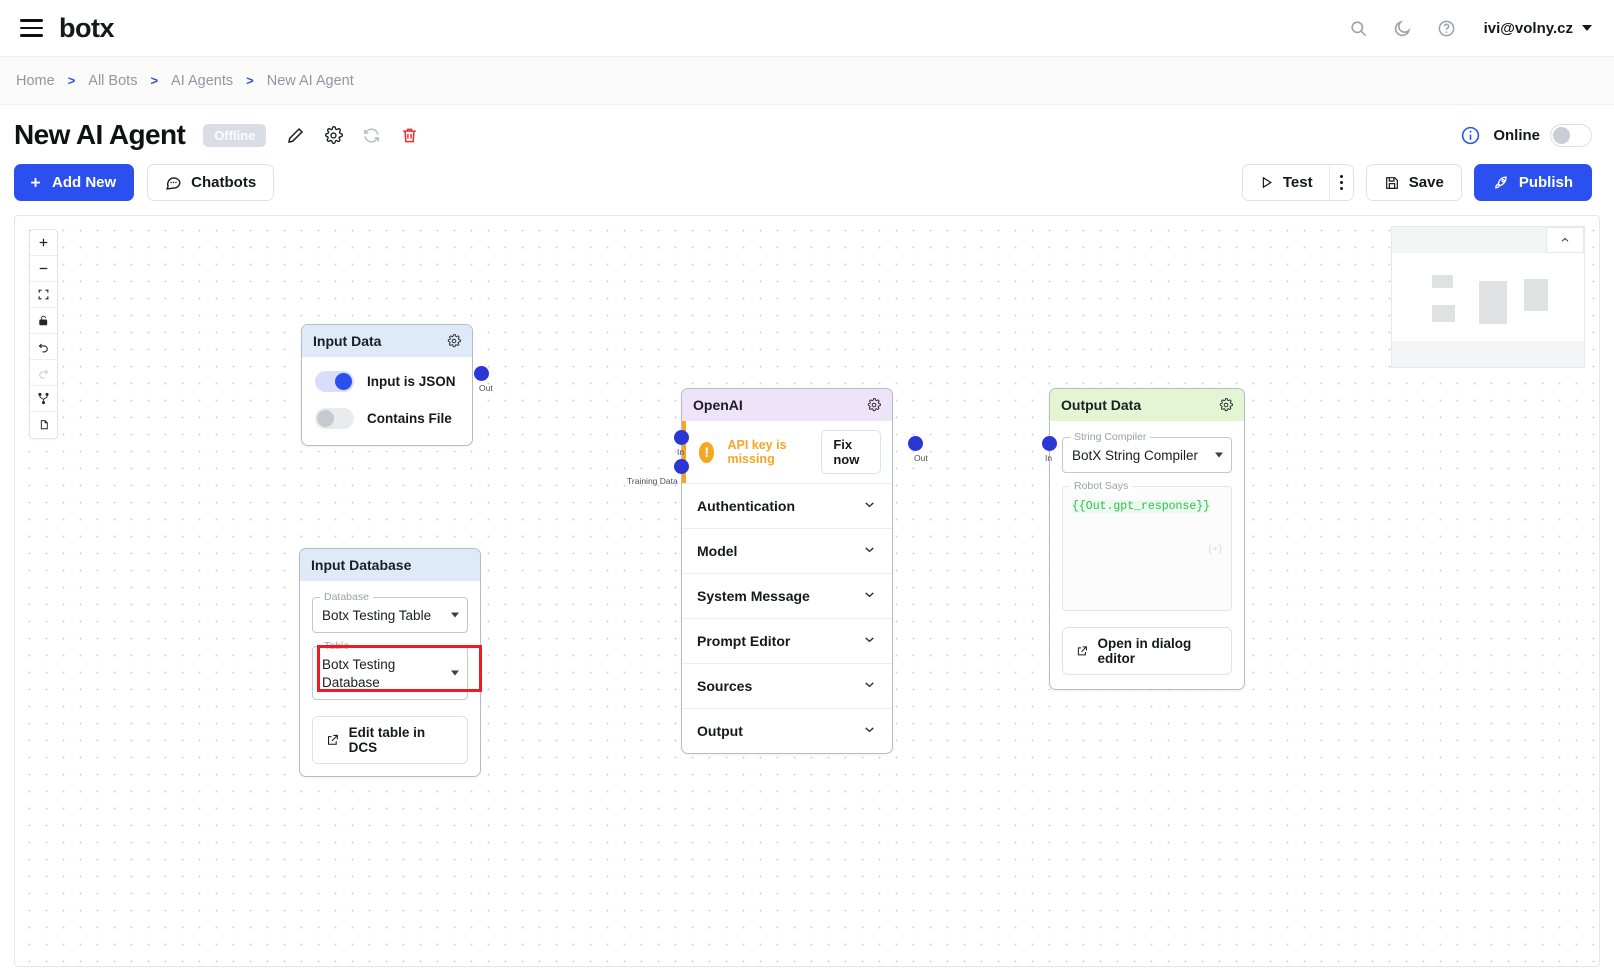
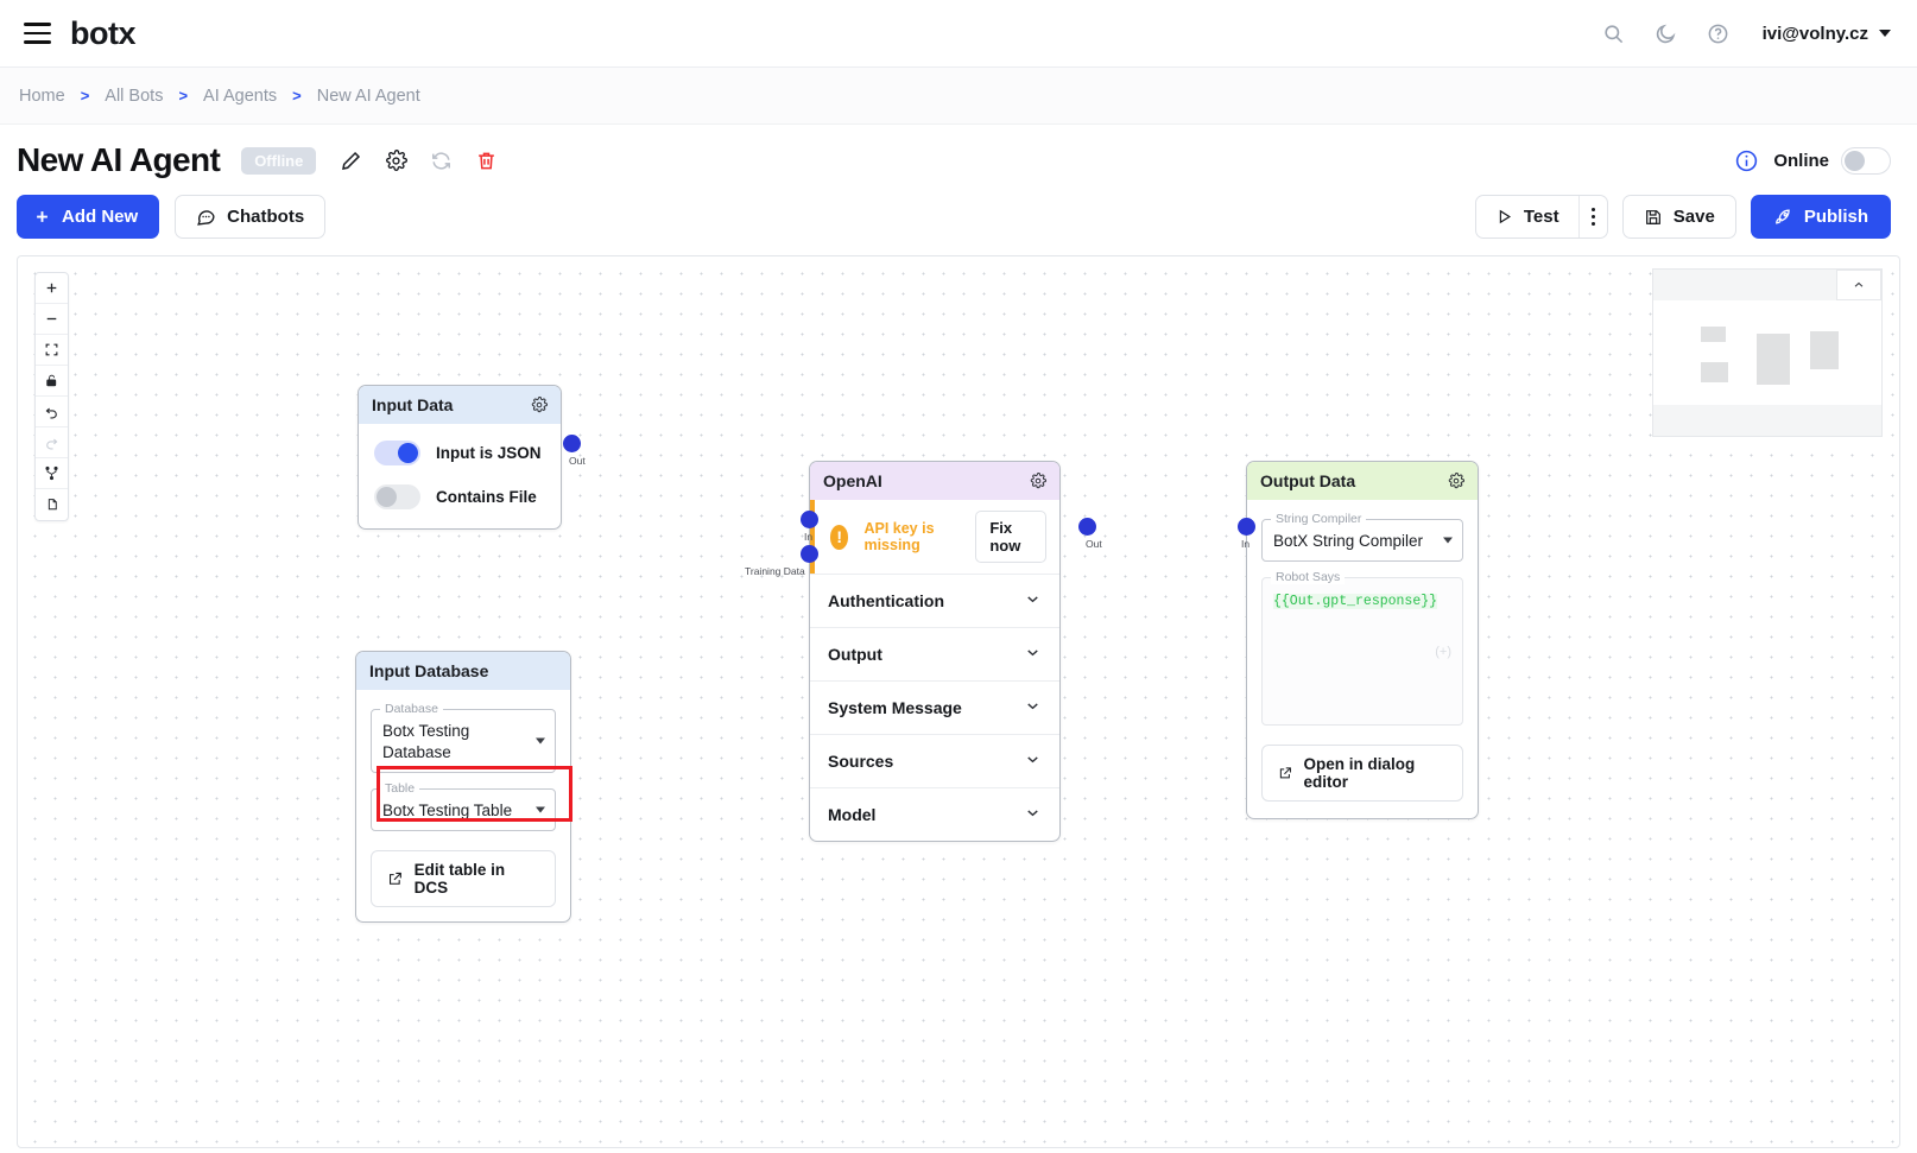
  botx
  ivi@volny.cz
  Home
  >
  All Bots
  >
  AI Agents
  >
  New AI Agent
  New AI Agent
  Offline
  Online
  Add New
  Chatbots
  Test
  Save
  Publish
  Input Data
  Input is JSON
  Contains File
  Out
  Input Database
  Database
- Botx Testing Table
+ Botx Testing Database
  Table
- Botx Testing Database
+ Botx Testing Table
  Edit table in DCS
  OpenAI
  !
  API key is missing
  Fix now
  Authentication
- Model
+ Output
  System Message
- Prompt Editor
  Sources
- Output
+ Model
  In
  Training Data
  Out
  Output Data
  String Compiler
  BotX String Compiler
  Robot Says
  {{Out.gpt_response}}
  (+)
  Open in dialog editor
  In
